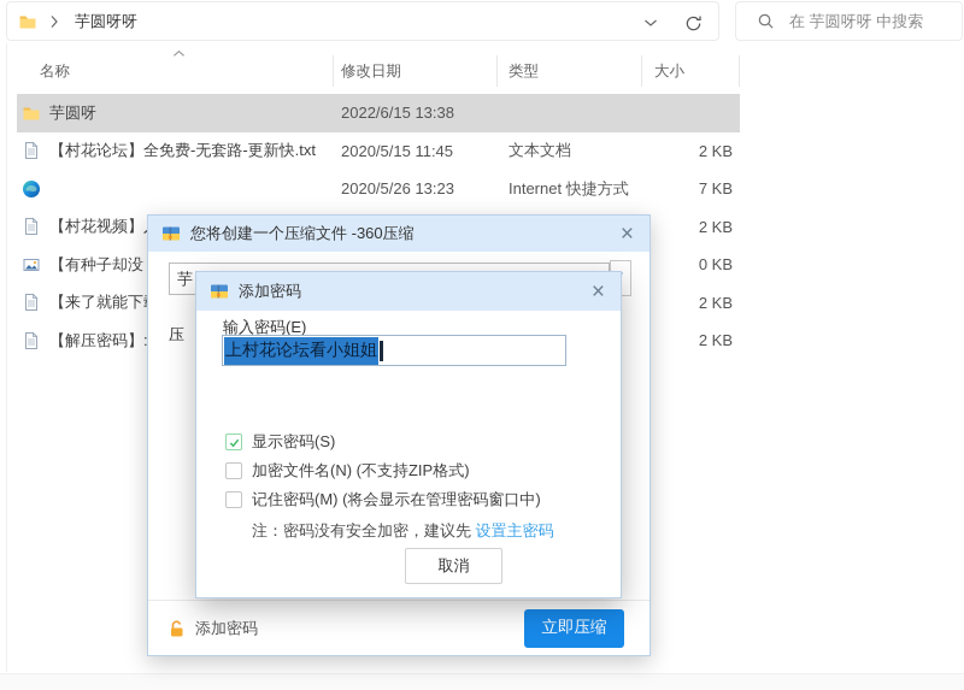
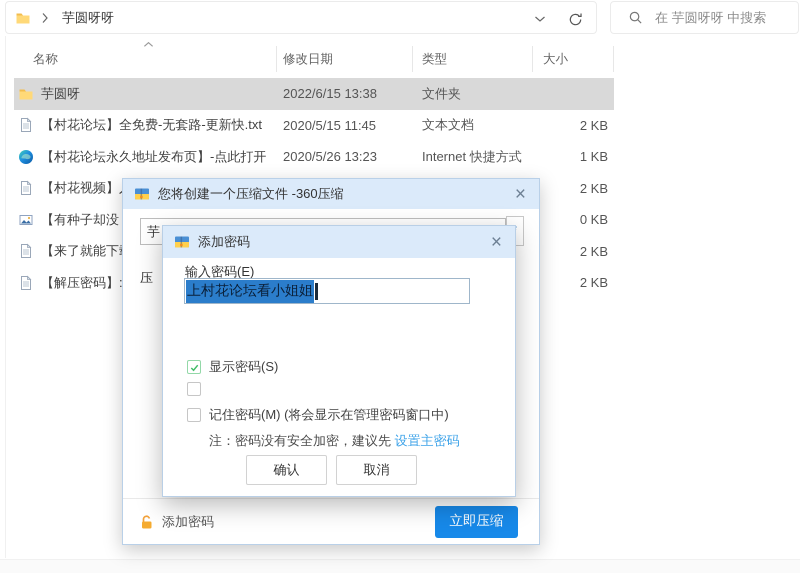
  芋圆呀呀
  在 芋圆呀呀 中搜索
  名称
  修改日期
  类型
  大小
  芋圆呀
  2022/6/15 13:38
+ 文件夹
  【村花论坛】全免费-无套路-更新快.txt
  2020/5/15 11:45
  文本文档
  2 KB
+ 【村花论坛永久地址发布页】-点此打开
  2020/5/26 13:23
  Internet 快捷方式
- 7 KB
+ 1 KB
  【村花视频】
  2 KB
  【有种子却没
  0 KB
  【来了就能下
  2 KB
  【解压密码】:
  2 KB
  您将创建一个压缩文件 -360压缩
  ×
  芋
  压
  添加密码
  立即压缩
  添加密码
  ×
  输入密码(E)
  上村花论坛看小姐姐
  显示密码(S)
- 加密文件名(N) (不支持ZIP格式)
  记住密码(M) (将会显示在管理密码窗口中)
  注：密码没有安全加密，建议先 设置主密码
+ 确认
  取消
